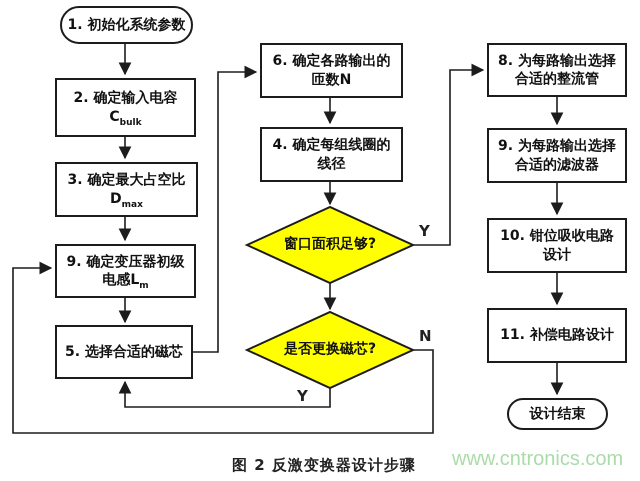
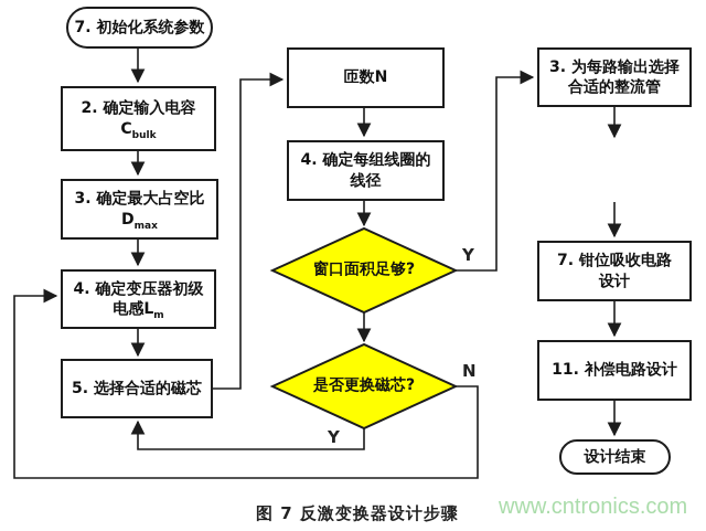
- 1. 初始化系统参数
+ 7. 初始化系统参数
  2. 确定输入电容
  Cbulk
  3. 确定最大占空比
  Dmax
- 9. 确定变压器初级
+ 4. 确定变压器初级
  电感Lm
  5. 选择合适的磁芯
- 6. 确定各路输出的
  匝数N
  4. 确定每组线圈的
  线径
  窗口面积足够?
  是否更换磁芯?
- 8. 为每路输出选择
+ 3. 为每路输出选择
  合适的整流管
- 9. 为每路输出选择
- 合适的滤波器
- 10. 钳位吸收电路
+ 7. 钳位吸收电路
  设计
  11. 补偿电路设计
  设计结束
  Y
  N
  Y
- 图 2 反激变换器设计步骤
+ 图 7 反激变换器设计步骤
  www.cntronics.com
